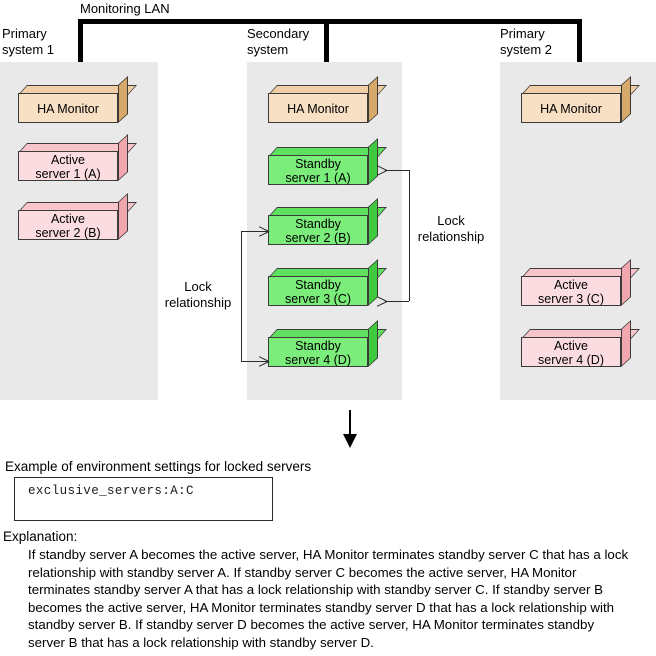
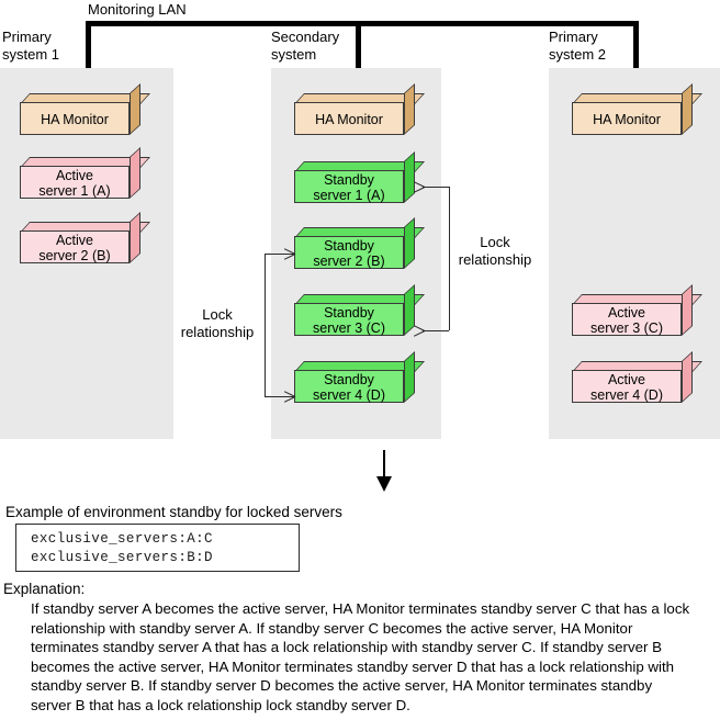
  Monitoring LAN
  Primary
  system 1
  Secondary
  system
  Primary
  system 2
  HA Monitor
  Active
  server 1 (A)
  Active
  server 2 (B)
  HA Monitor
  Standby
  server 1 (A)
  Standby
  server 2 (B)
  Standby
  server 3 (C)
  Standby
  server 4 (D)
  HA Monitor
  Active
  server 3 (C)
  Active
  server 4 (D)
  Lock
  relationship
  Lock
  relationship
- Example of environment settings for locked servers
+ Example of environment standby for locked servers
  exclusive_servers:A:C
+ exclusive_servers:B:D
  Explanation:
- If standby server A becomes the active server, HA Monitor terminates standby server C that has a lock relationship with standby server A. If standby server C becomes the active server, HA Monitor terminates standby server A that has a lock relationship with standby server C. If standby server B becomes the active server, HA Monitor terminates standby server D that has a lock relationship with standby server B. If standby server D becomes the active server, HA Monitor terminates standby server B that has a lock relationship with standby server D.
+ If standby server A becomes the active server, HA Monitor terminates standby server C that has a lock relationship with standby server A. If standby server C becomes the active server, HA Monitor terminates standby server A that has a lock relationship with standby server C. If standby server B becomes the active server, HA Monitor terminates standby server D that has a lock relationship with standby server B. If standby server D becomes the active server, HA Monitor terminates standby server B that has a lock relationship lock standby server D.
